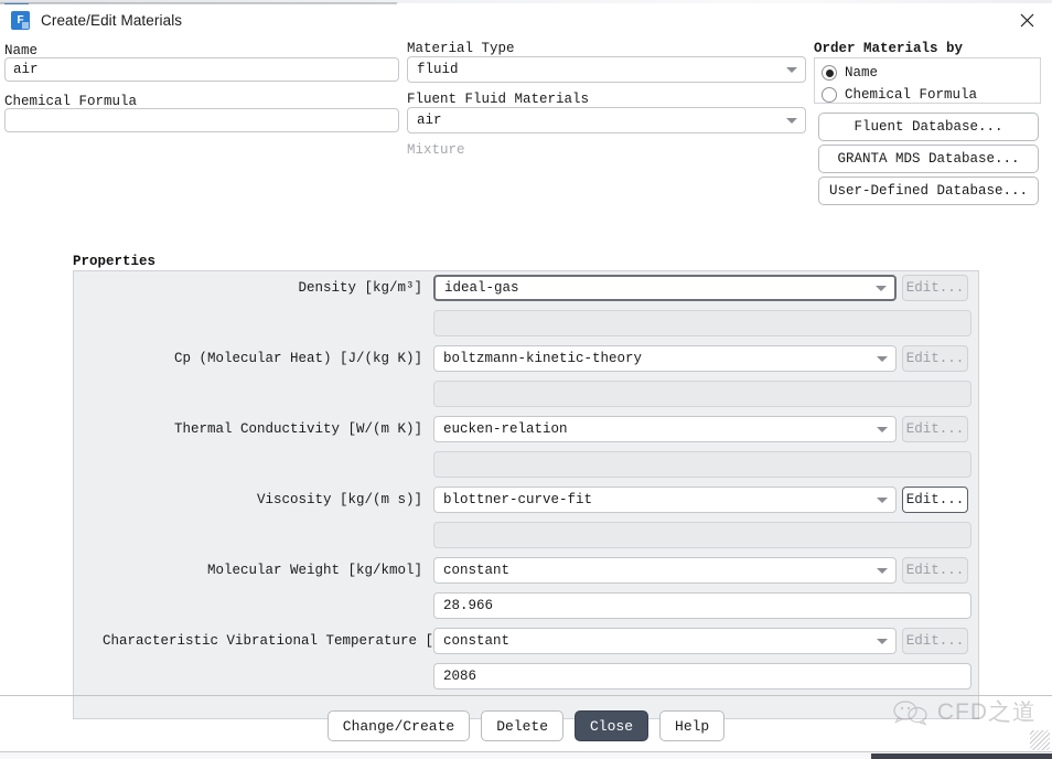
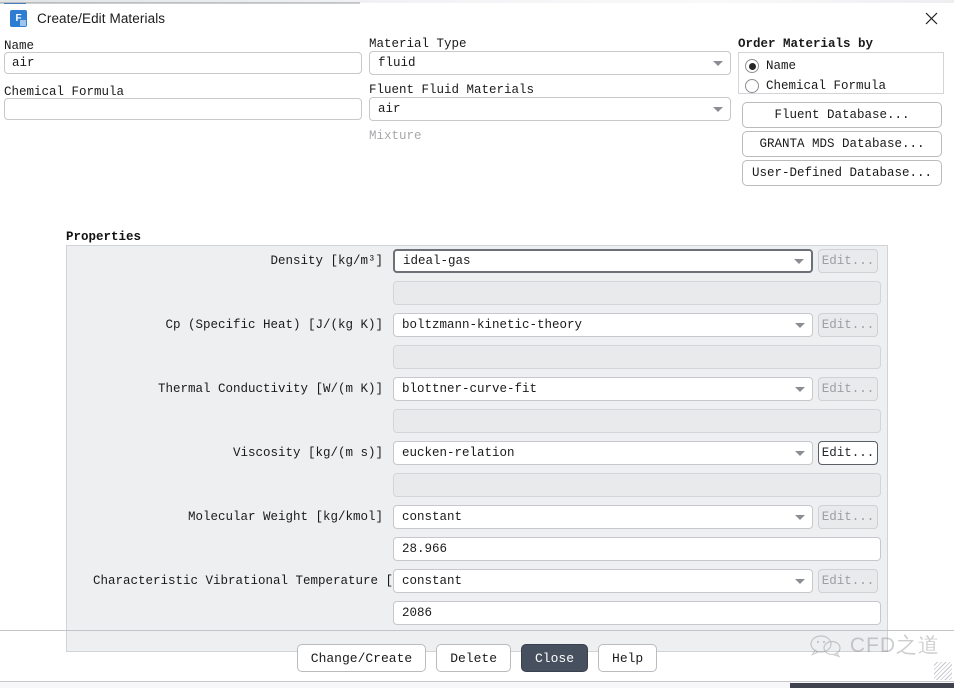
  Create/Edit Materials
  Name
  air
  Chemical Formula
  Material Type
  fluid
  Fluent Fluid Materials
  air
  Mixture
  Order Materials by
  Name
  Chemical Formula
  Fluent Database...
  GRANTA MDS Database...
  User-Defined Database...
  Properties
  Density [kg/m³]
  ideal-gas
  Edit...
- Cp (Molecular Heat) [J/(kg K)]
+ Cp (Specific Heat) [J/(kg K)]
  boltzmann-kinetic-theory
  Edit...
  Thermal Conductivity [W/(m K)]
- eucken-relation
+ blottner-curve-fit
  Edit...
  Viscosity [kg/(m s)]
- blottner-curve-fit
+ eucken-relation
  Edit...
  Molecular Weight [kg/kmol]
  constant
  Edit...
  28.966
  Characteristic Vibrational Temperature [
  constant
  Edit...
  2086
  Change/Create
  Delete
  Close
  Help
  CFD之道
